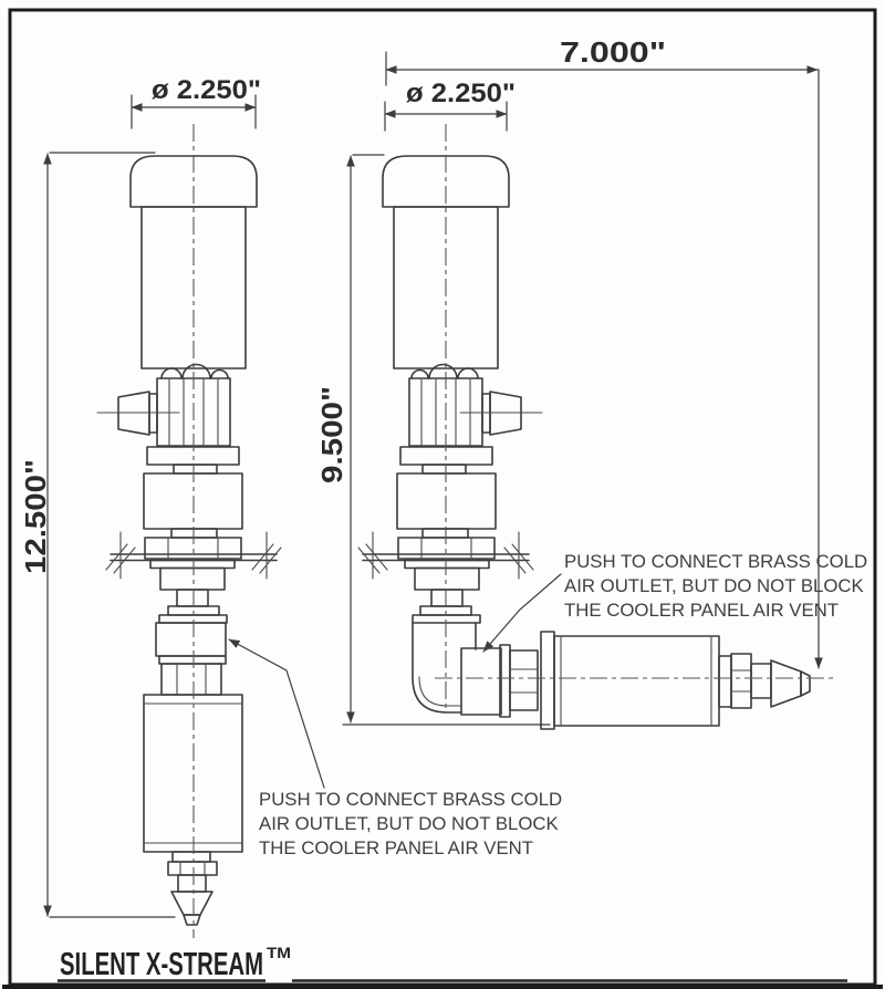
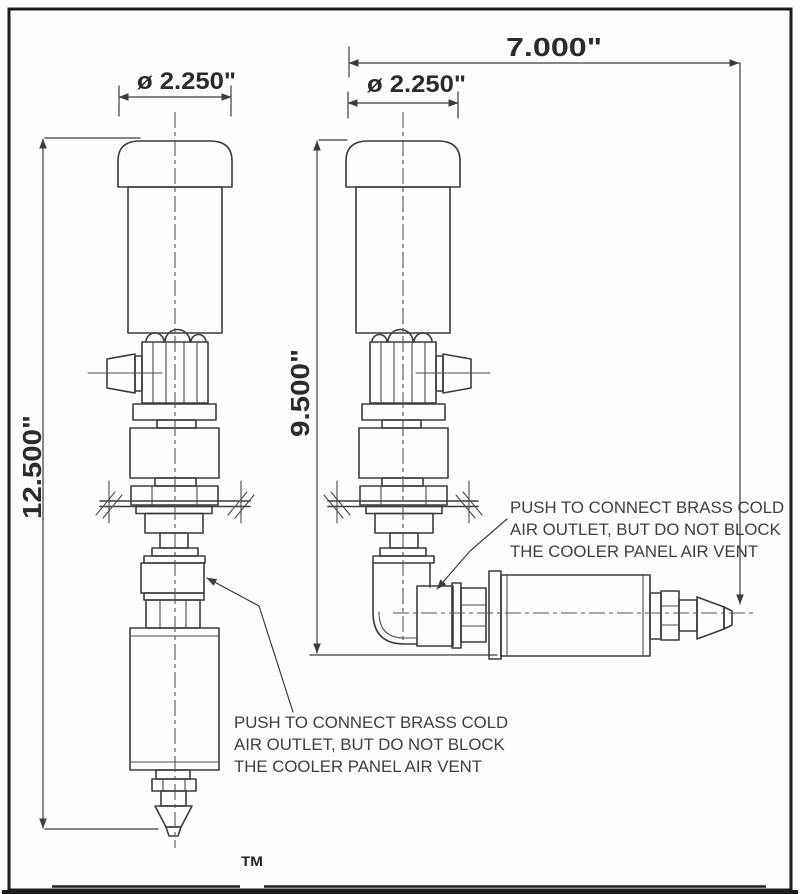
  ø 2.250"
  ø 2.250"
  7.000"
  PUSH TO CONNECT BRASS COLD
  AIR OUTLET, BUT DO NOT BLOCK
  THE COOLER PANEL AIR VENT
  PUSH TO CONNECT BRASS COLD
  AIR OUTLET, BUT DO NOT BLOCK
  THE COOLER PANEL AIR VENT
- SILENT X-STREAM
  TM
